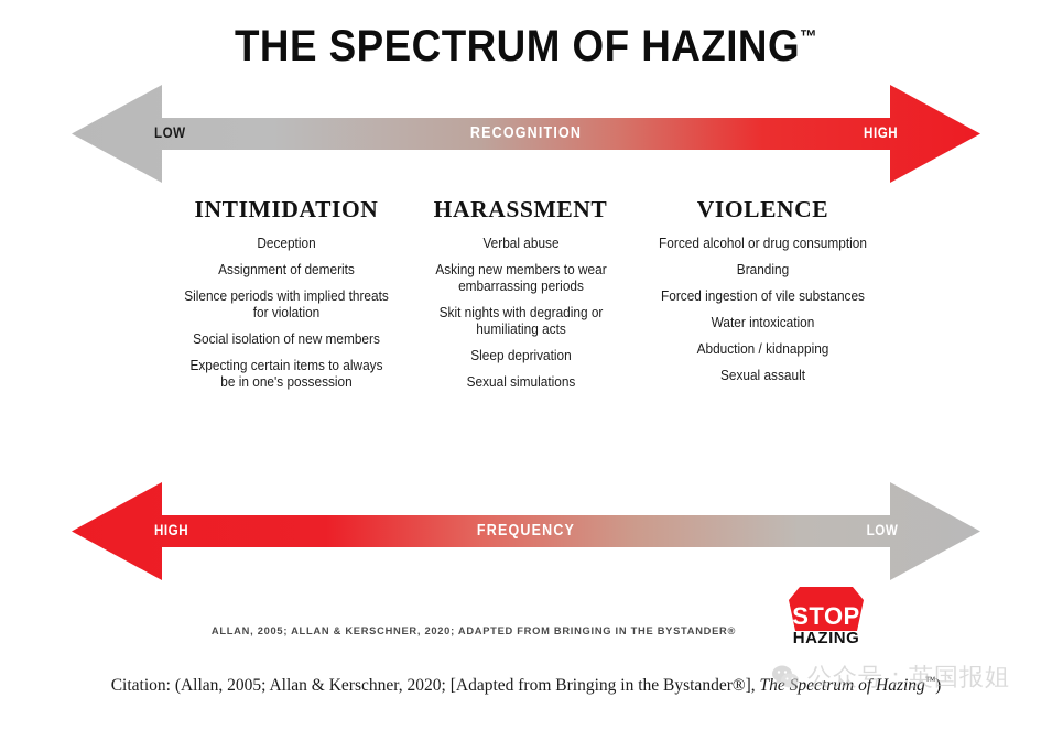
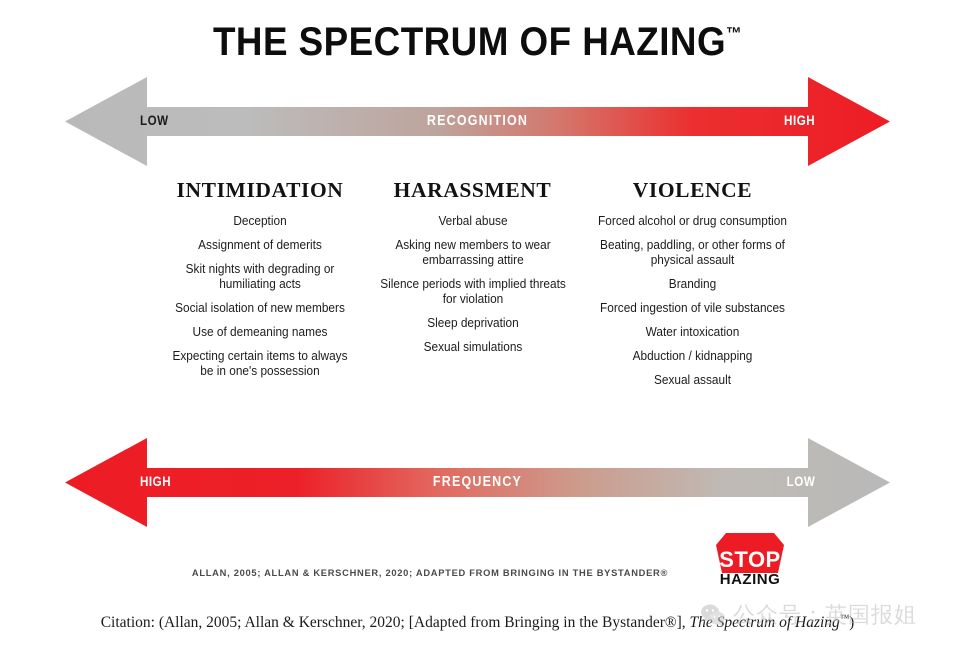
  THE SPECTRUM OF HAZING™
  LOW
  RECOGNITION
  HIGH
  INTIMIDATION
  Deception
  Assignment of demerits
- Silence periods with implied threats for violation
+ Skit nights with degrading or humiliating acts
  Social isolation of new members
+ Use of demeaning names
  Expecting certain items to always be in one's possession
  HARASSMENT
  Verbal abuse
- Asking new members to wear embarrassing periods
+ Asking new members to wear embarrassing attire
- Skit nights with degrading or humiliating acts
+ Silence periods with implied threats for violation
  Sleep deprivation
  Sexual simulations
  VIOLENCE
  Forced alcohol or drug consumption
+ Beating, paddling, or other forms of physical assault
  Branding
  Forced ingestion of vile substances
  Water intoxication
  Abduction / kidnapping
  Sexual assault
  HIGH
  FREQUENCY
  LOW
  ALLAN, 2005; ALLAN & KERSCHNER, 2020; ADAPTED FROM BRINGING IN THE BYSTANDER®
  STOP
  HAZING
  Citation: (Allan, 2005; Allan & Kerschner, 2020; [Adapted from Bringing in the Bystander®], The Spectrum of Hazing™)
  公众号：英国报姐
